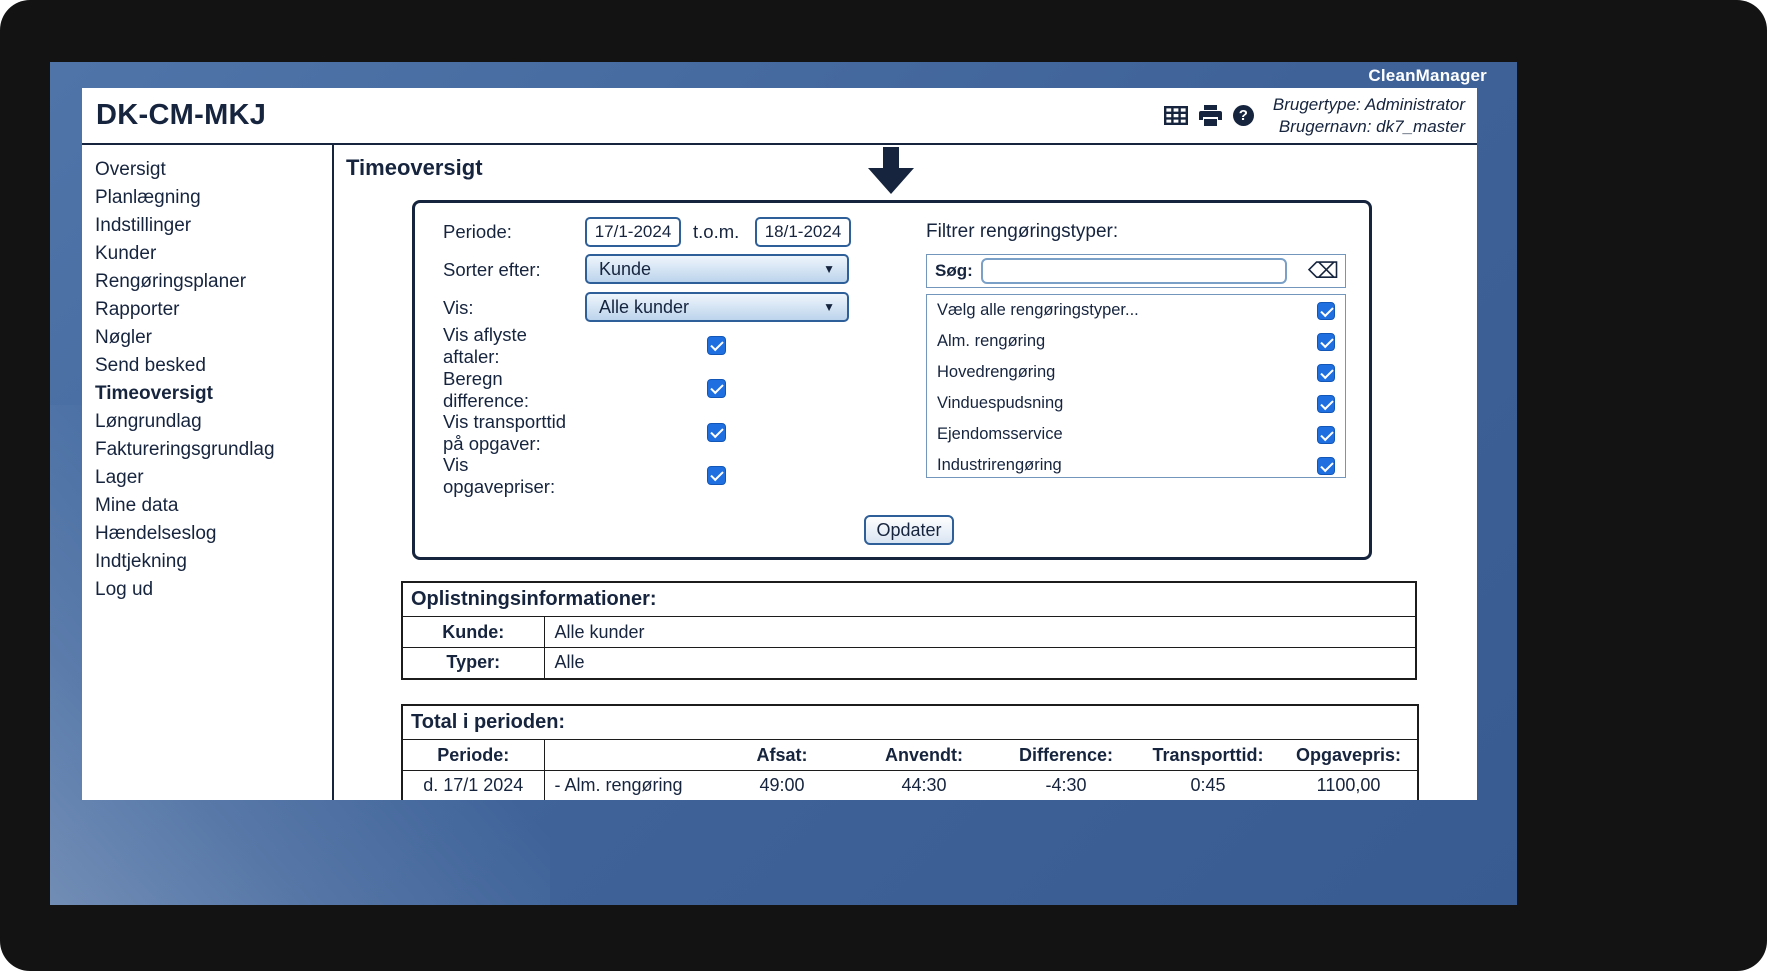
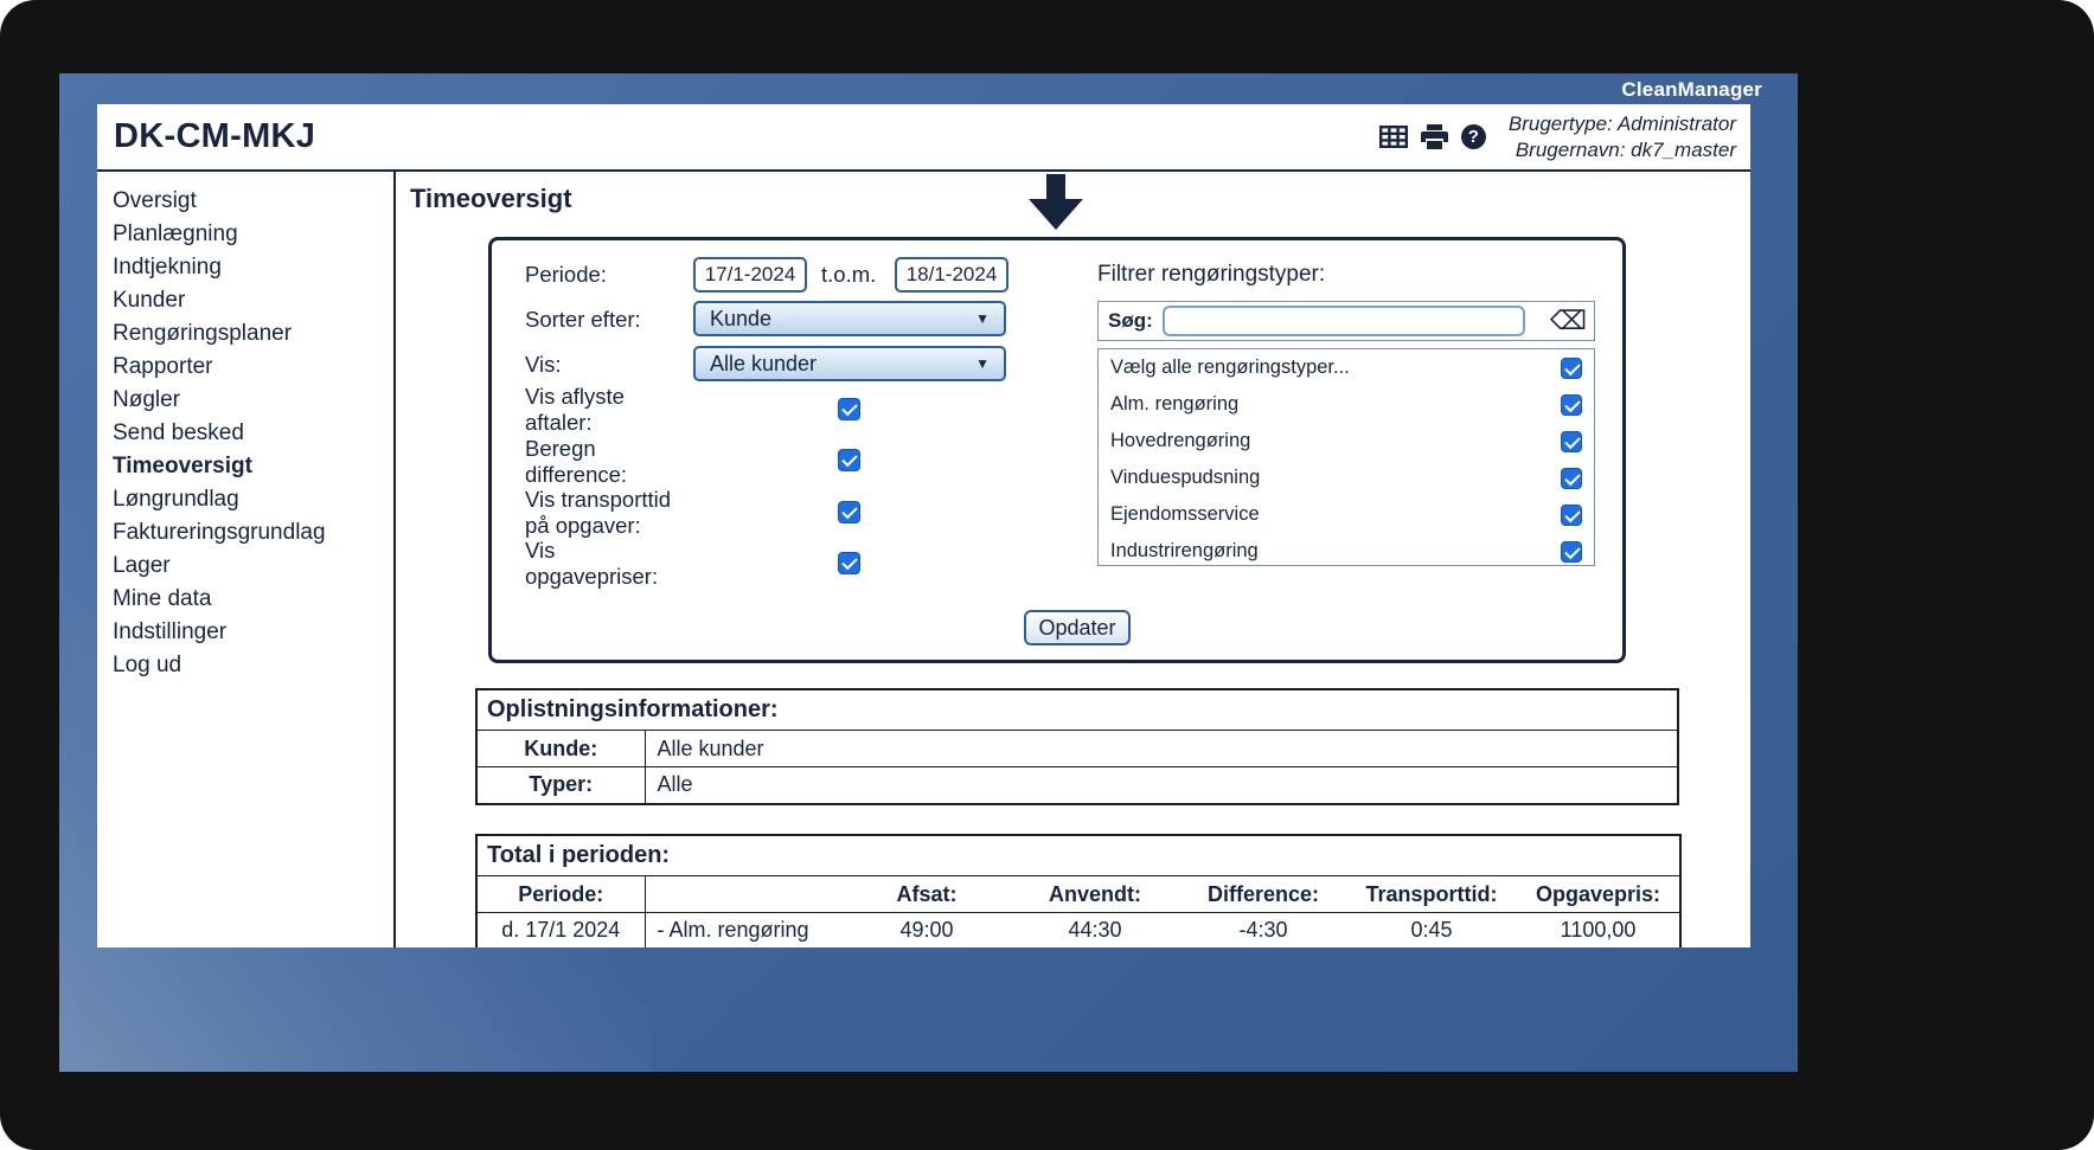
  CleanManager
  DK-CM-MKJ
  ?
  Brugertype: Administrator
  Brugernavn: dk7_master
  Oversigt
  Planlægning
- Indstillinger
+ Indtjekning
  Kunder
  Rengøringsplaner
  Rapporter
  Nøgler
  Send besked
  Timeoversigt
  Løngrundlag
  Faktureringsgrundlag
  Lager
  Mine data
- Hændelseslog
- Indtjekning
+ Indstillinger
  Log ud
  Timeoversigt
  Periode:
  17/1-2024
  t.o.m.
  18/1-2024
  Sorter efter:
  Kunde
  ▼
  Vis:
  Alle kunder
  ▼
  Vis aflyste aftaler:
  Beregn difference:
  Vis transporttid på opgaver:
  Vis opgavepriser:
  Filtrer rengøringstyper:
  Søg:
  ⌫
  Vælg alle rengøringstyper...
  Alm. rengøring
  Hovedrengøring
  Vinduespudsning
  Ejendomsservice
  Industrirengøring
  Opdater
  Oplistningsinformationer:
  Kunde:	Alle kunder
  Typer:	Alle
  Total i perioden:
  Periode:		Afsat:	Anvendt:	Difference:	Transporttid:	Opgavepris:
  d. 17/1 2024	- Alm. rengøring	49:00	44:30	-4:30	0:45	1100,00
